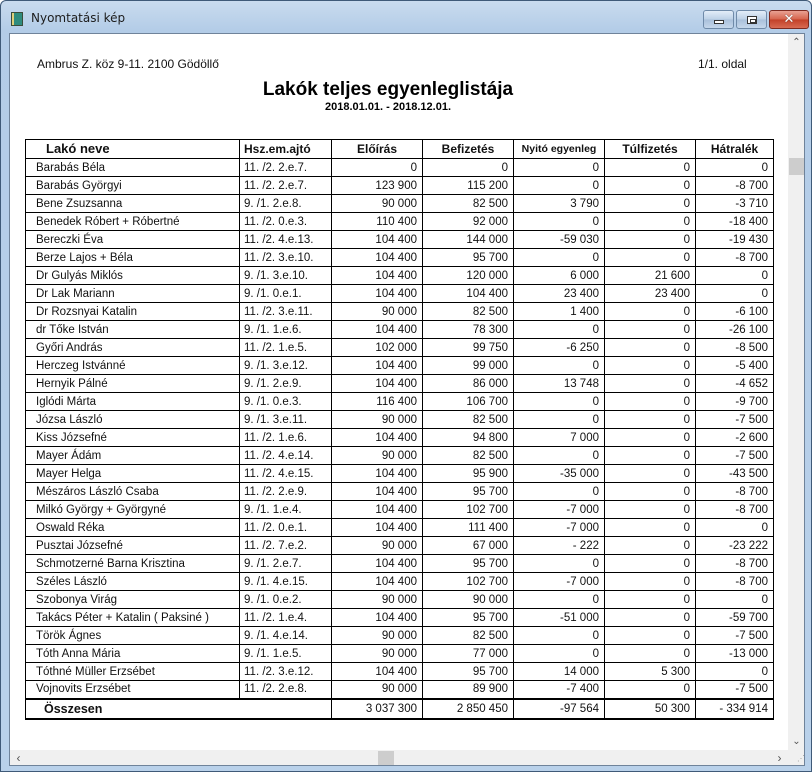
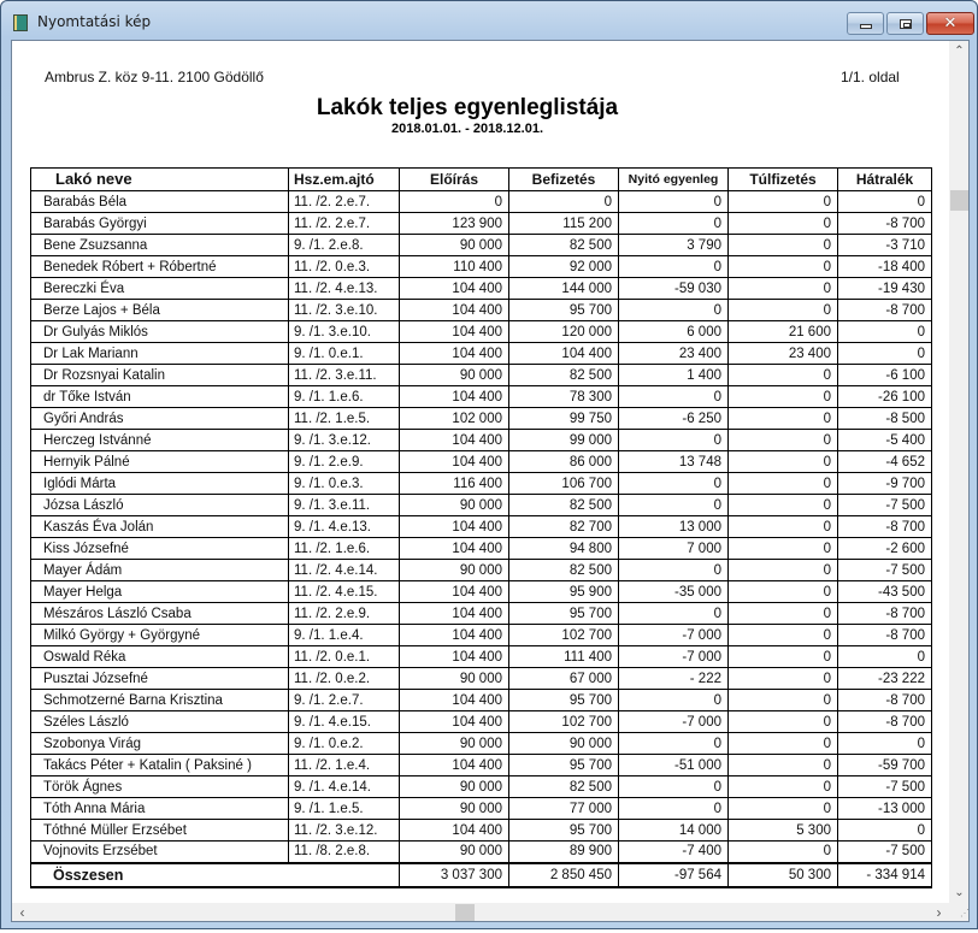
  Nyomtatási kép
  ✕
  Ambrus Z. köz 9-11. 2100 Gödöllő
  1/1. oldal
  Lakók teljes egyenleglistája
  2018.01.01. - 2018.12.01.
  Lakó neve	Hsz.em.ajtó	Előírás	Befizetés	Nyitó egyenleg	Túlfizetés	Hátralék
  Barabás Béla	11. /2. 2.e.7.	0	0	0	0	0
  Barabás Györgyi	11. /2. 2.e.7.	123 900	115 200	0	0	-8 700
  Bene Zsuzsanna	9. /1. 2.e.8.	90 000	82 500	3 790	0	-3 710
  Benedek Róbert + Róbertné	11. /2. 0.e.3.	110 400	92 000	0	0	-18 400
  Bereczki Éva	11. /2. 4.e.13.	104 400	144 000	-59 030	0	-19 430
  Berze Lajos + Béla	11. /2. 3.e.10.	104 400	95 700	0	0	-8 700
  Dr Gulyás Miklós	9. /1. 3.e.10.	104 400	120 000	6 000	21 600	0
  Dr Lak Mariann	9. /1. 0.e.1.	104 400	104 400	23 400	23 400	0
  Dr Rozsnyai Katalin	11. /2. 3.e.11.	90 000	82 500	1 400	0	-6 100
  dr Tőke István	9. /1. 1.e.6.	104 400	78 300	0	0	-26 100
  Győri András	11. /2. 1.e.5.	102 000	99 750	-6 250	0	-8 500
  Herczeg Istvánné	9. /1. 3.e.12.	104 400	99 000	0	0	-5 400
  Hernyik Pálné	9. /1. 2.e.9.	104 400	86 000	13 748	0	-4 652
  Iglódi Márta	9. /1. 0.e.3.	116 400	106 700	0	0	-9 700
  Józsa László	9. /1. 3.e.11.	90 000	82 500	0	0	-7 500
+ Kaszás Éva Jolán	9. /1. 4.e.13.	104 400	82 700	13 000	0	-8 700
  Kiss Józsefné	11. /2. 1.e.6.	104 400	94 800	7 000	0	-2 600
  Mayer Ádám	11. /2. 4.e.14.	90 000	82 500	0	0	-7 500
  Mayer Helga	11. /2. 4.e.15.	104 400	95 900	-35 000	0	-43 500
  Mészáros László Csaba	11. /2. 2.e.9.	104 400	95 700	0	0	-8 700
  Milkó György + Györgyné	9. /1. 1.e.4.	104 400	102 700	-7 000	0	-8 700
  Oswald Réka	11. /2. 0.e.1.	104 400	111 400	-7 000	0	0
- Pusztai Józsefné	11. /2. 7.e.2.	90 000	67 000	- 222	0	-23 222
+ Pusztai Józsefné	11. /2. 0.e.2.	90 000	67 000	- 222	0	-23 222
  Schmotzerné Barna Krisztina	9. /1. 2.e.7.	104 400	95 700	0	0	-8 700
  Széles László	9. /1. 4.e.15.	104 400	102 700	-7 000	0	-8 700
  Szobonya Virág	9. /1. 0.e.2.	90 000	90 000	0	0	0
  Takács Péter + Katalin ( Paksiné )	11. /2. 1.e.4.	104 400	95 700	-51 000	0	-59 700
  Török Ágnes	9. /1. 4.e.14.	90 000	82 500	0	0	-7 500
  Tóth Anna Mária	9. /1. 1.e.5.	90 000	77 000	0	0	-13 000
  Tóthné Müller Erzsébet	11. /2. 3.e.12.	104 400	95 700	14 000	5 300	0
- Vojnovits Erzsébet	11. /2. 2.e.8.	90 000	89 900	-7 400	0	-7 500
+ Vojnovits Erzsébet	11. /8. 2.e.8.	90 000	89 900	-7 400	0	-7 500
  Összesen	3 037 300	2 850 450	-97 564	50 300	- 334 914
  ⌃
  ⌄
  ‹
  ›
  ⋰
